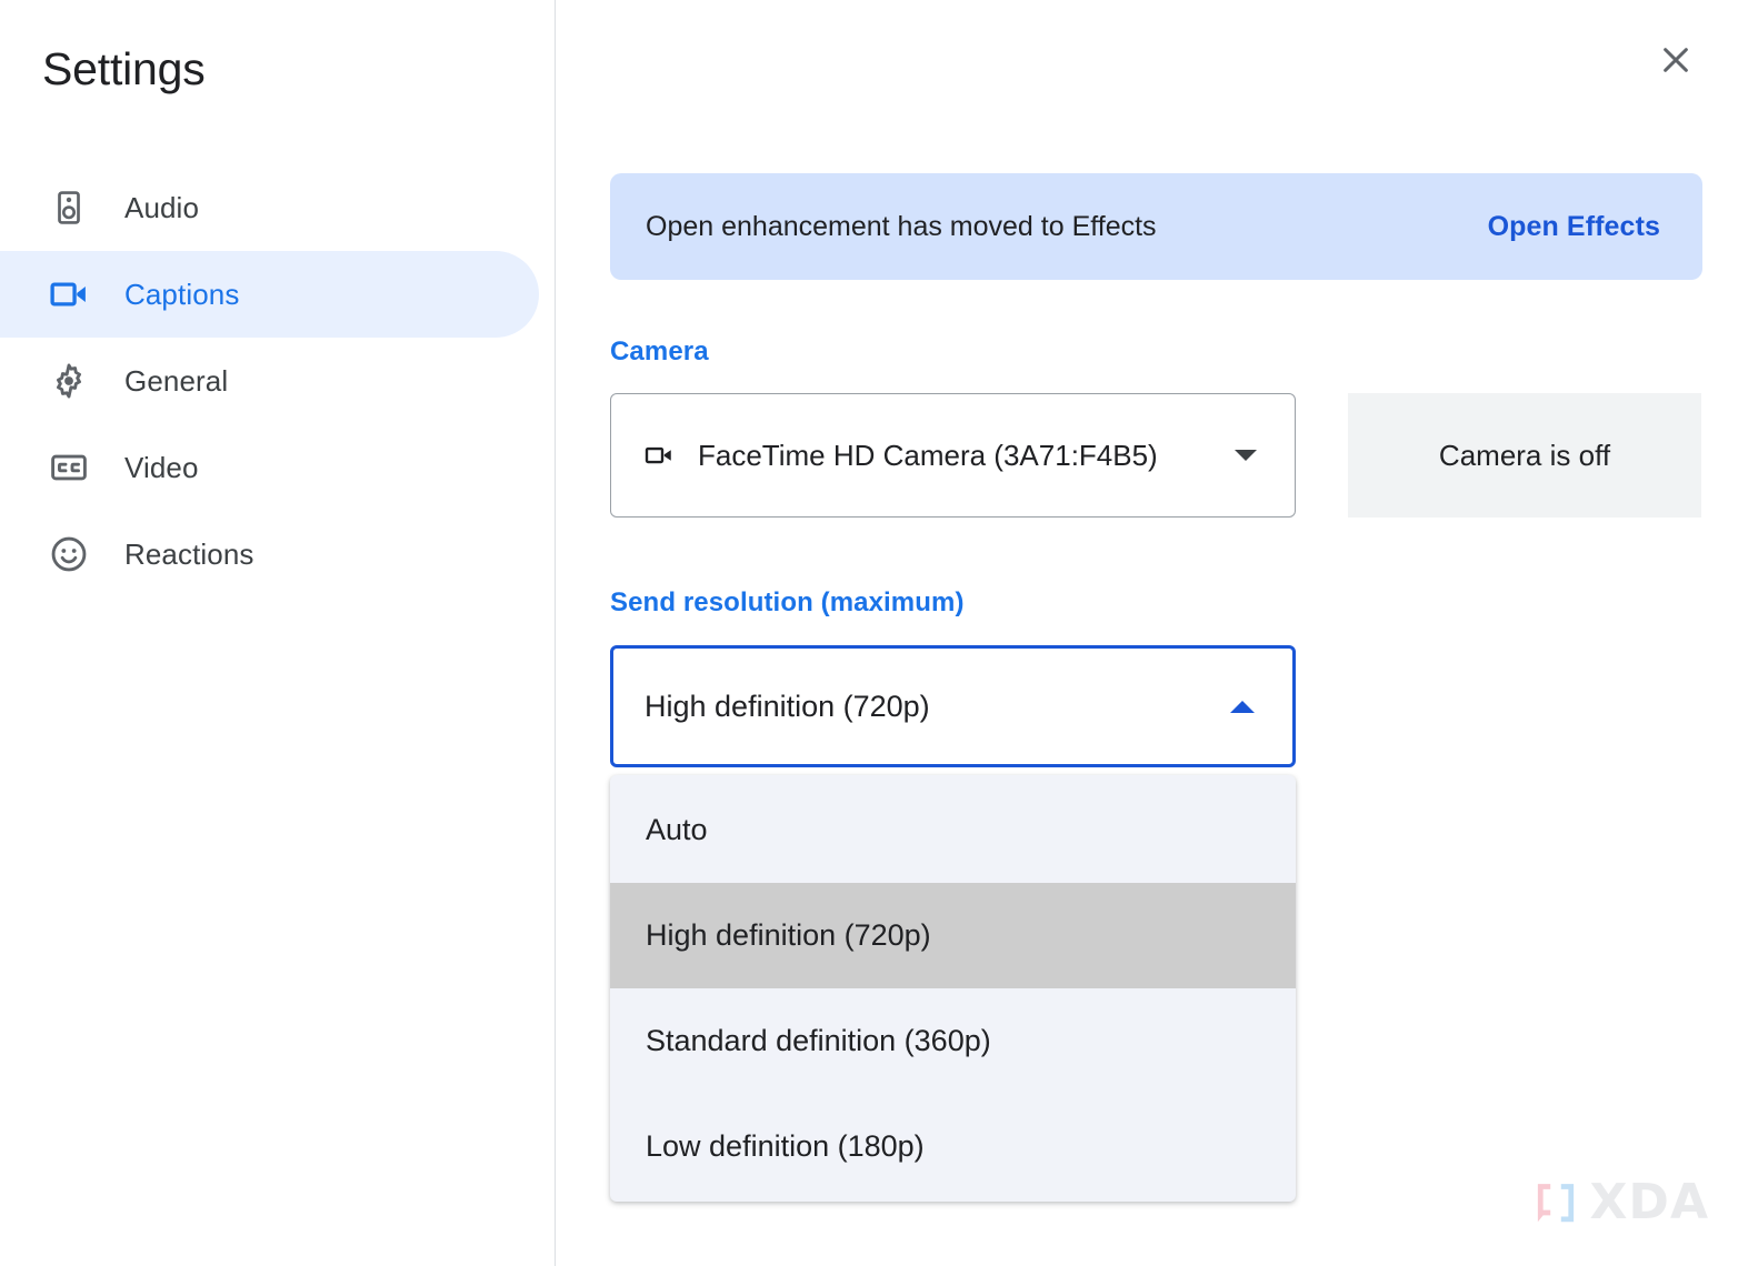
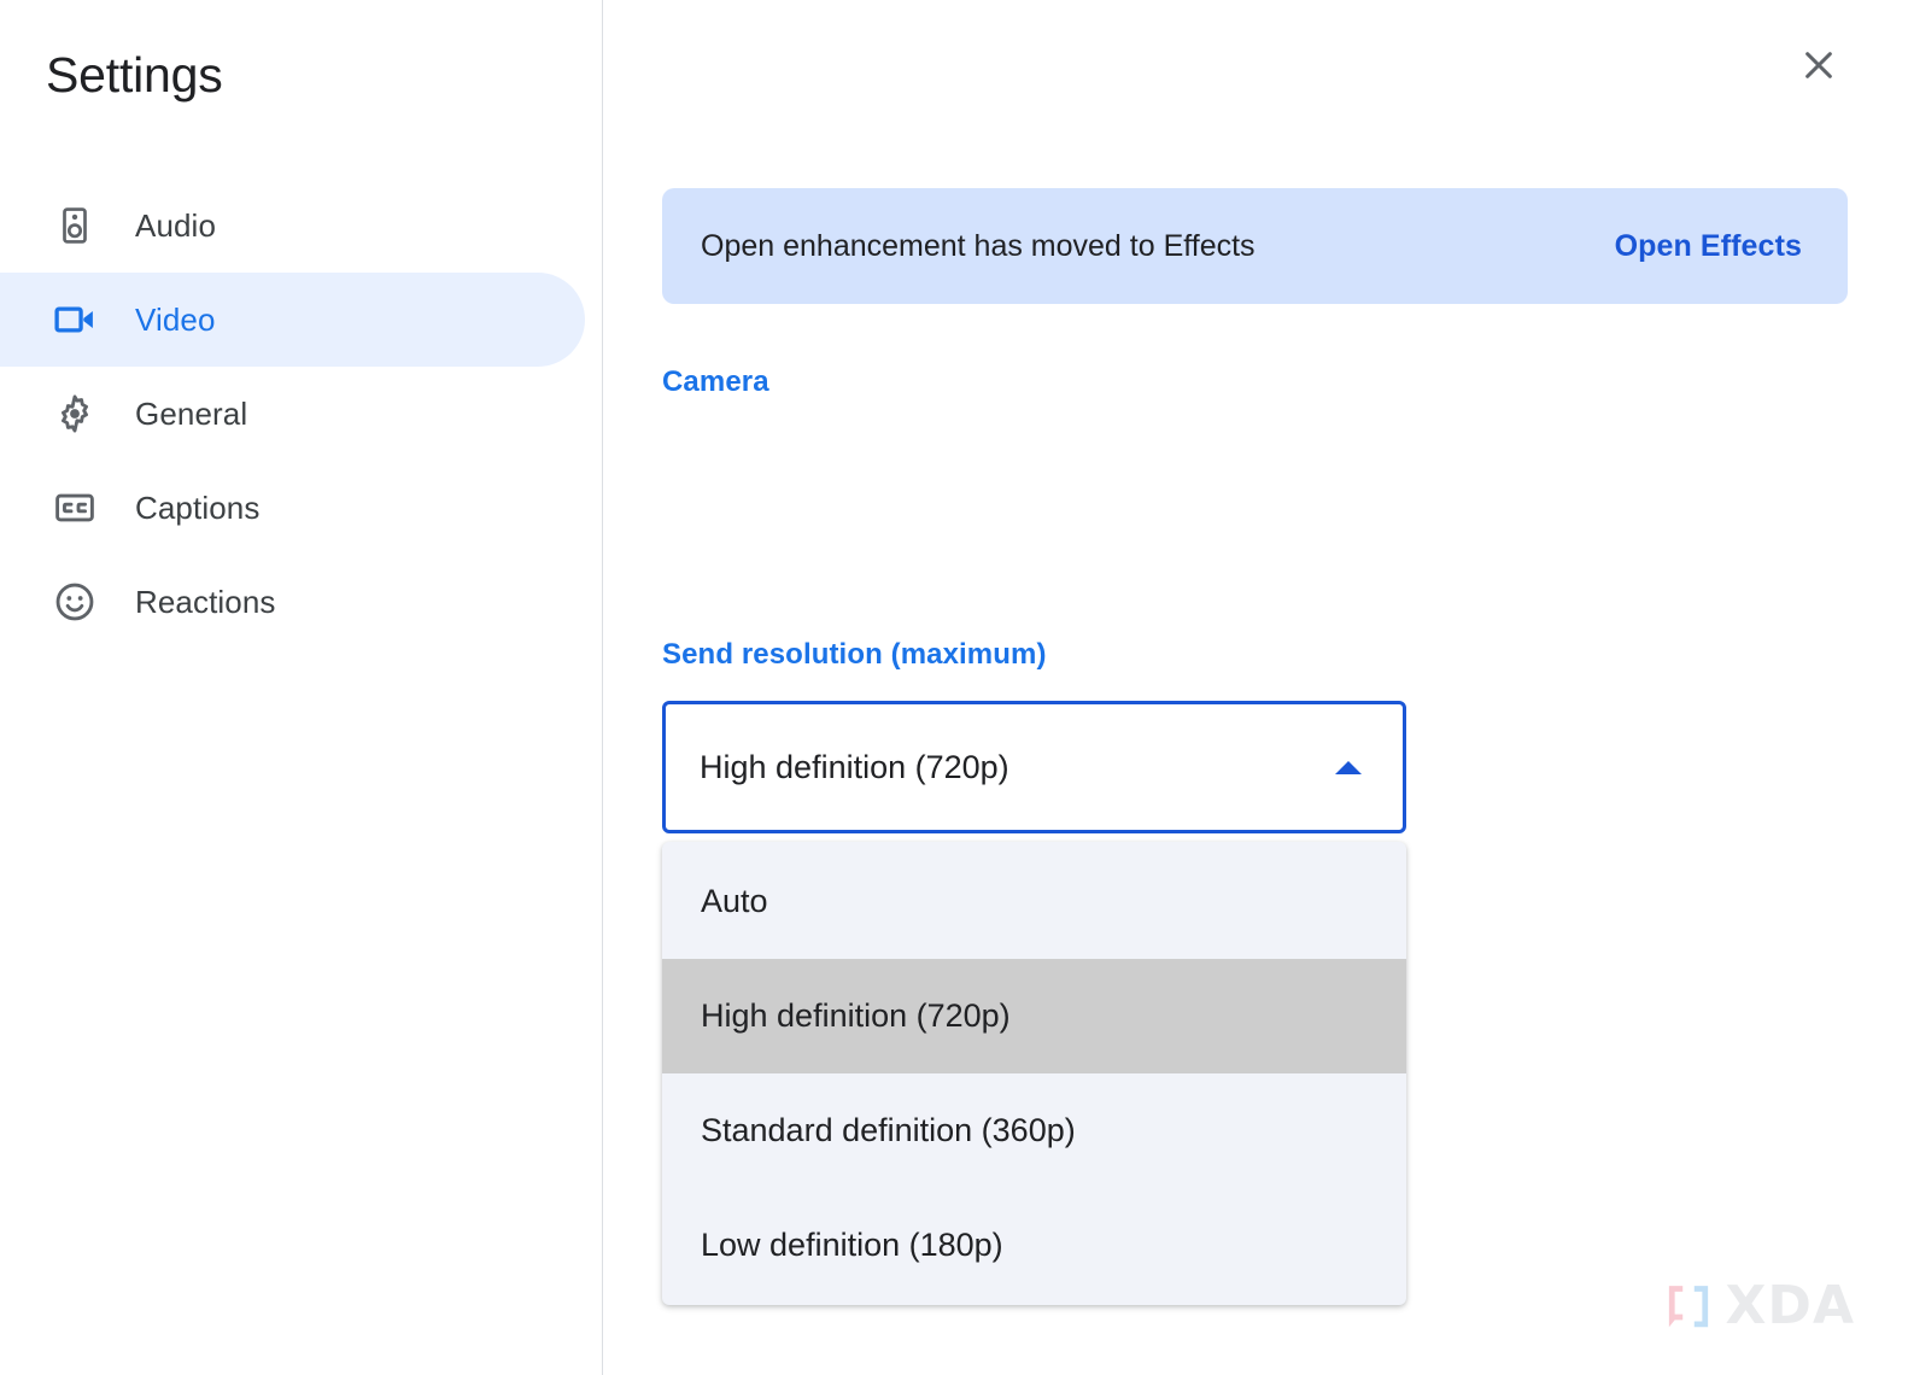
  Settings
  Audio
- Captions
+ Video
  General
- Video
+ Captions
  Reactions
  Open enhancement has moved to Effects
  Open Effects
  Camera
- FaceTime HD Camera (3A71:F4B5)
- Camera is off
  Send resolution (maximum)
  High definition (720p)
  Auto
  High definition (720p)
  Standard definition (360p)
  Low definition (180p)
